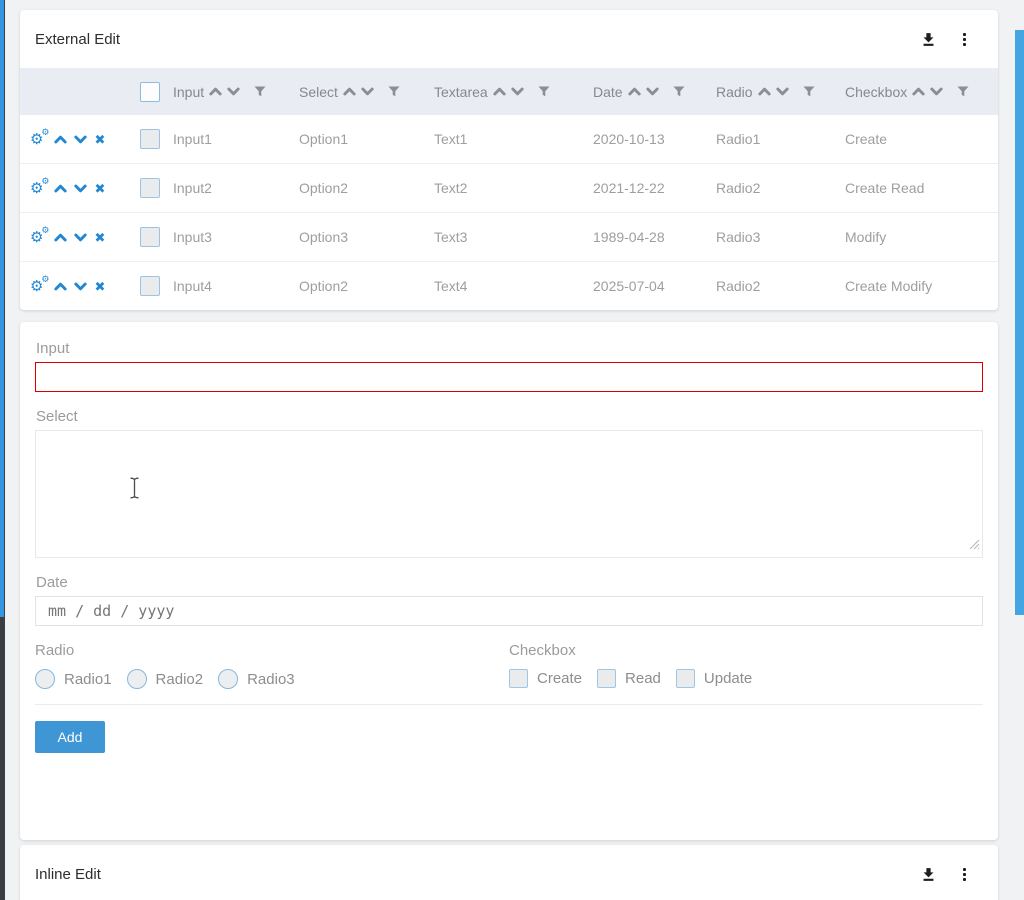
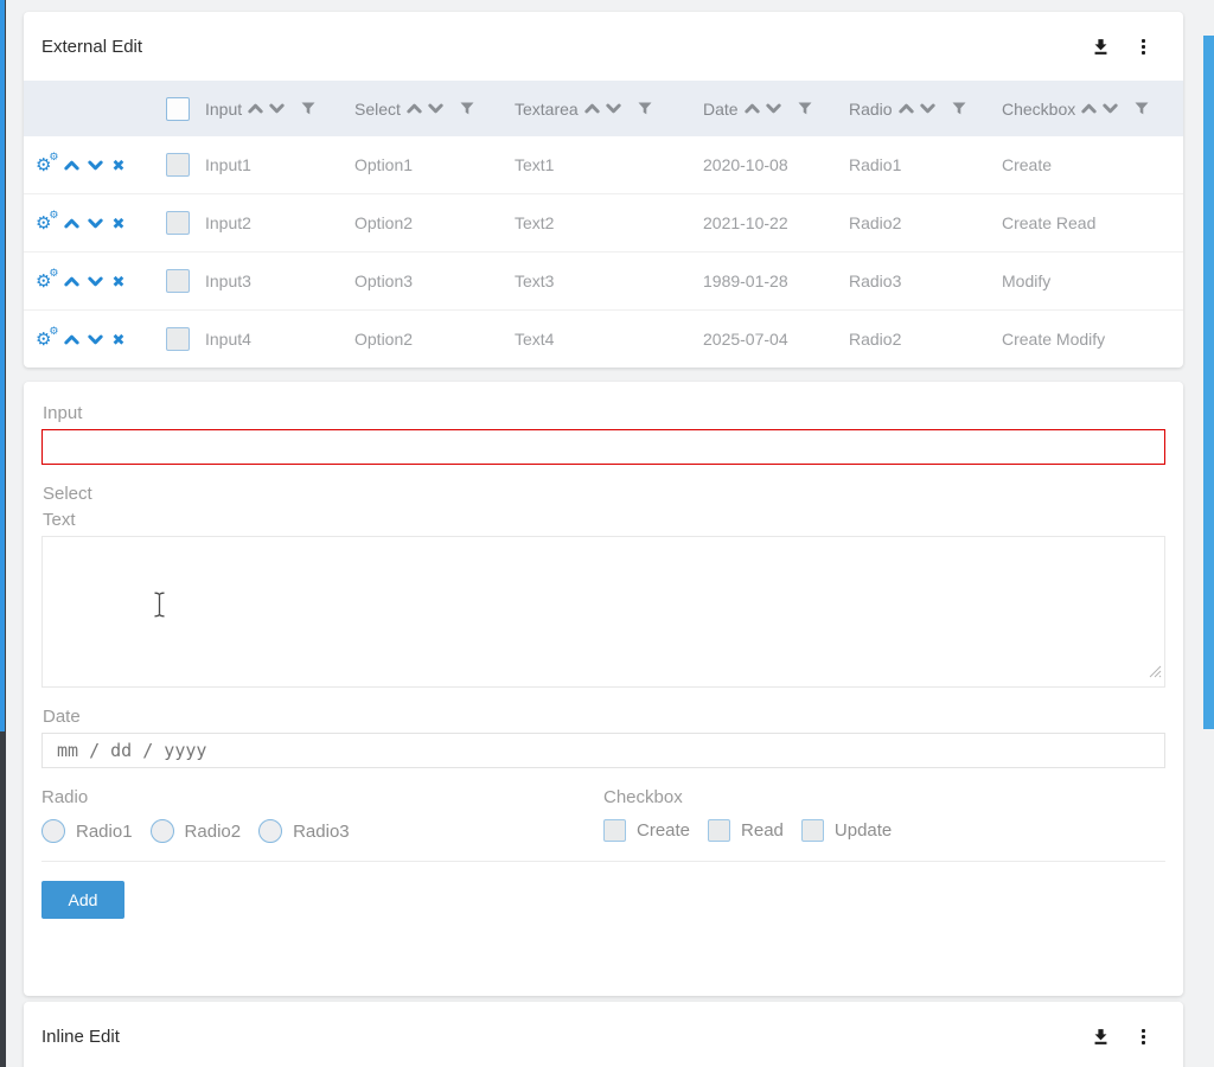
  External Edit
  Input
  Select
  Textarea
  Date
  Radio
  Checkbox
  ⚙
  ⚙
  ✖
  Input1
  Option1
  Text1
- 2020-10-13
+ 2020-10-08
  Radio1
  Create
  ⚙
  ⚙
  ✖
  Input2
  Option2
  Text2
- 2021-12-22
+ 2021-10-22
  Radio2
  Create Read
  ⚙
  ⚙
  ✖
  Input3
  Option3
  Text3
- 1989-04-28
+ 1989-01-28
  Radio3
  Modify
  ⚙
  ⚙
  ✖
  Input4
  Option2
  Text4
  2025-07-04
  Radio2
  Create Modify
  Input
  Select
+ Text
  Date
  mm / dd / yyyy
  Radio
  Radio1
  Radio2
  Radio3
  Checkbox
  Create
  Read
  Update
  Add
  Inline Edit
